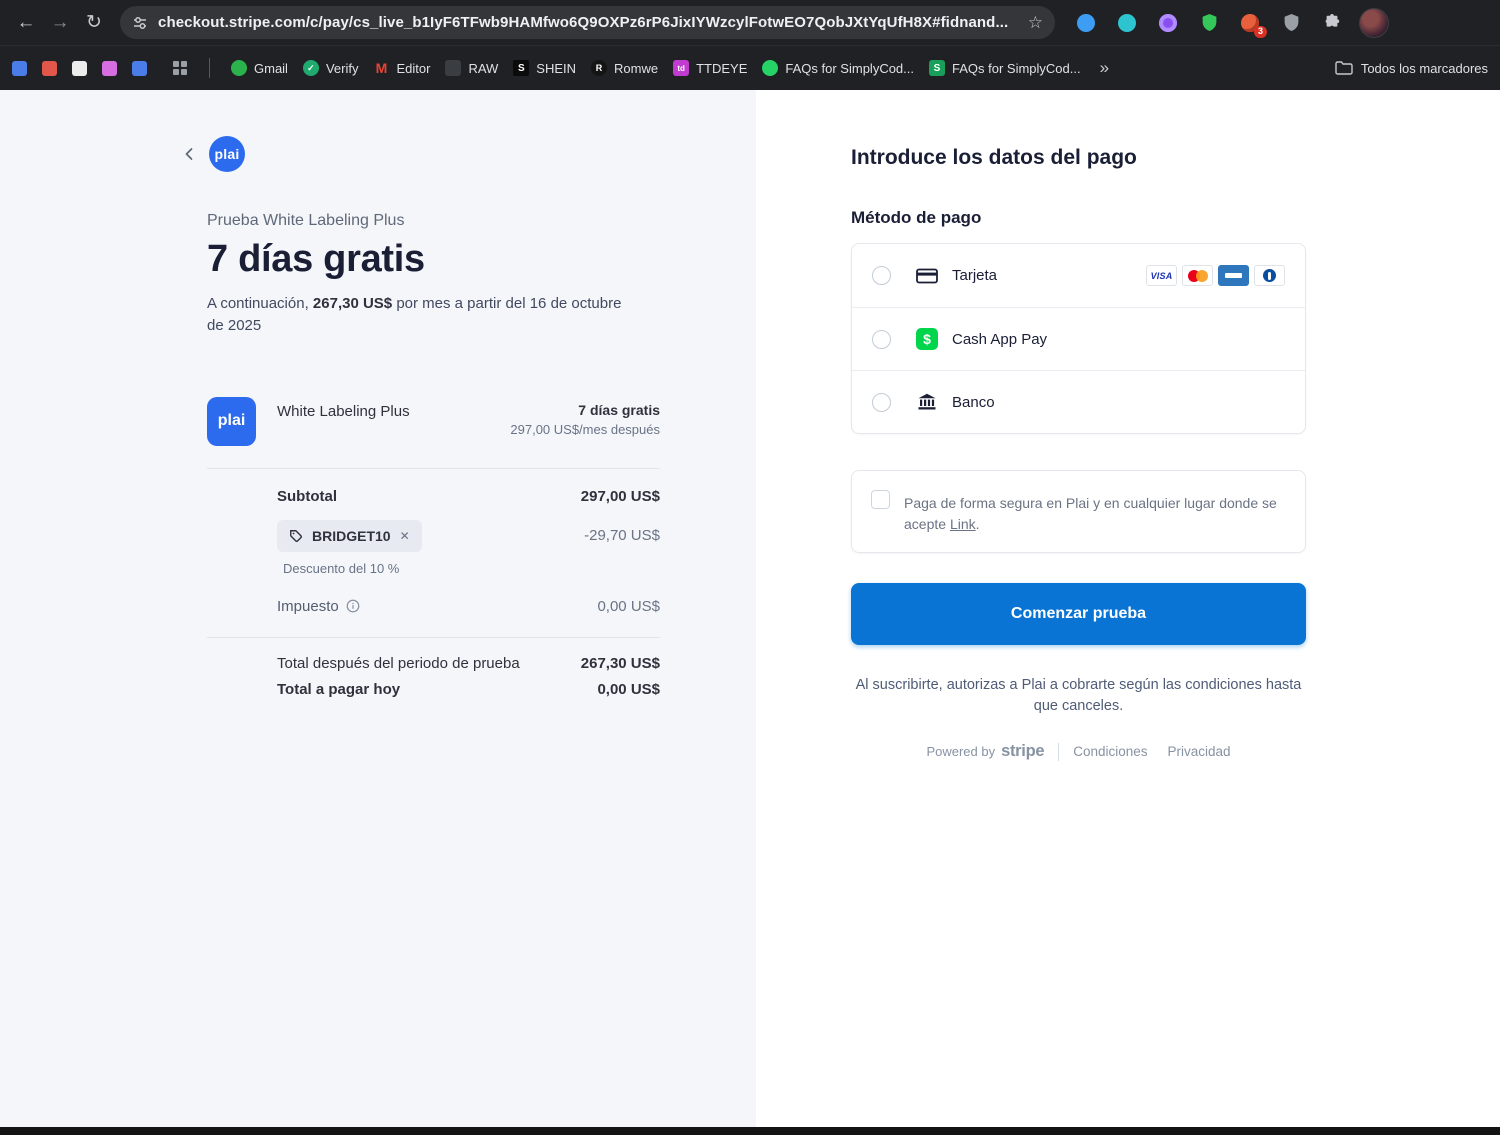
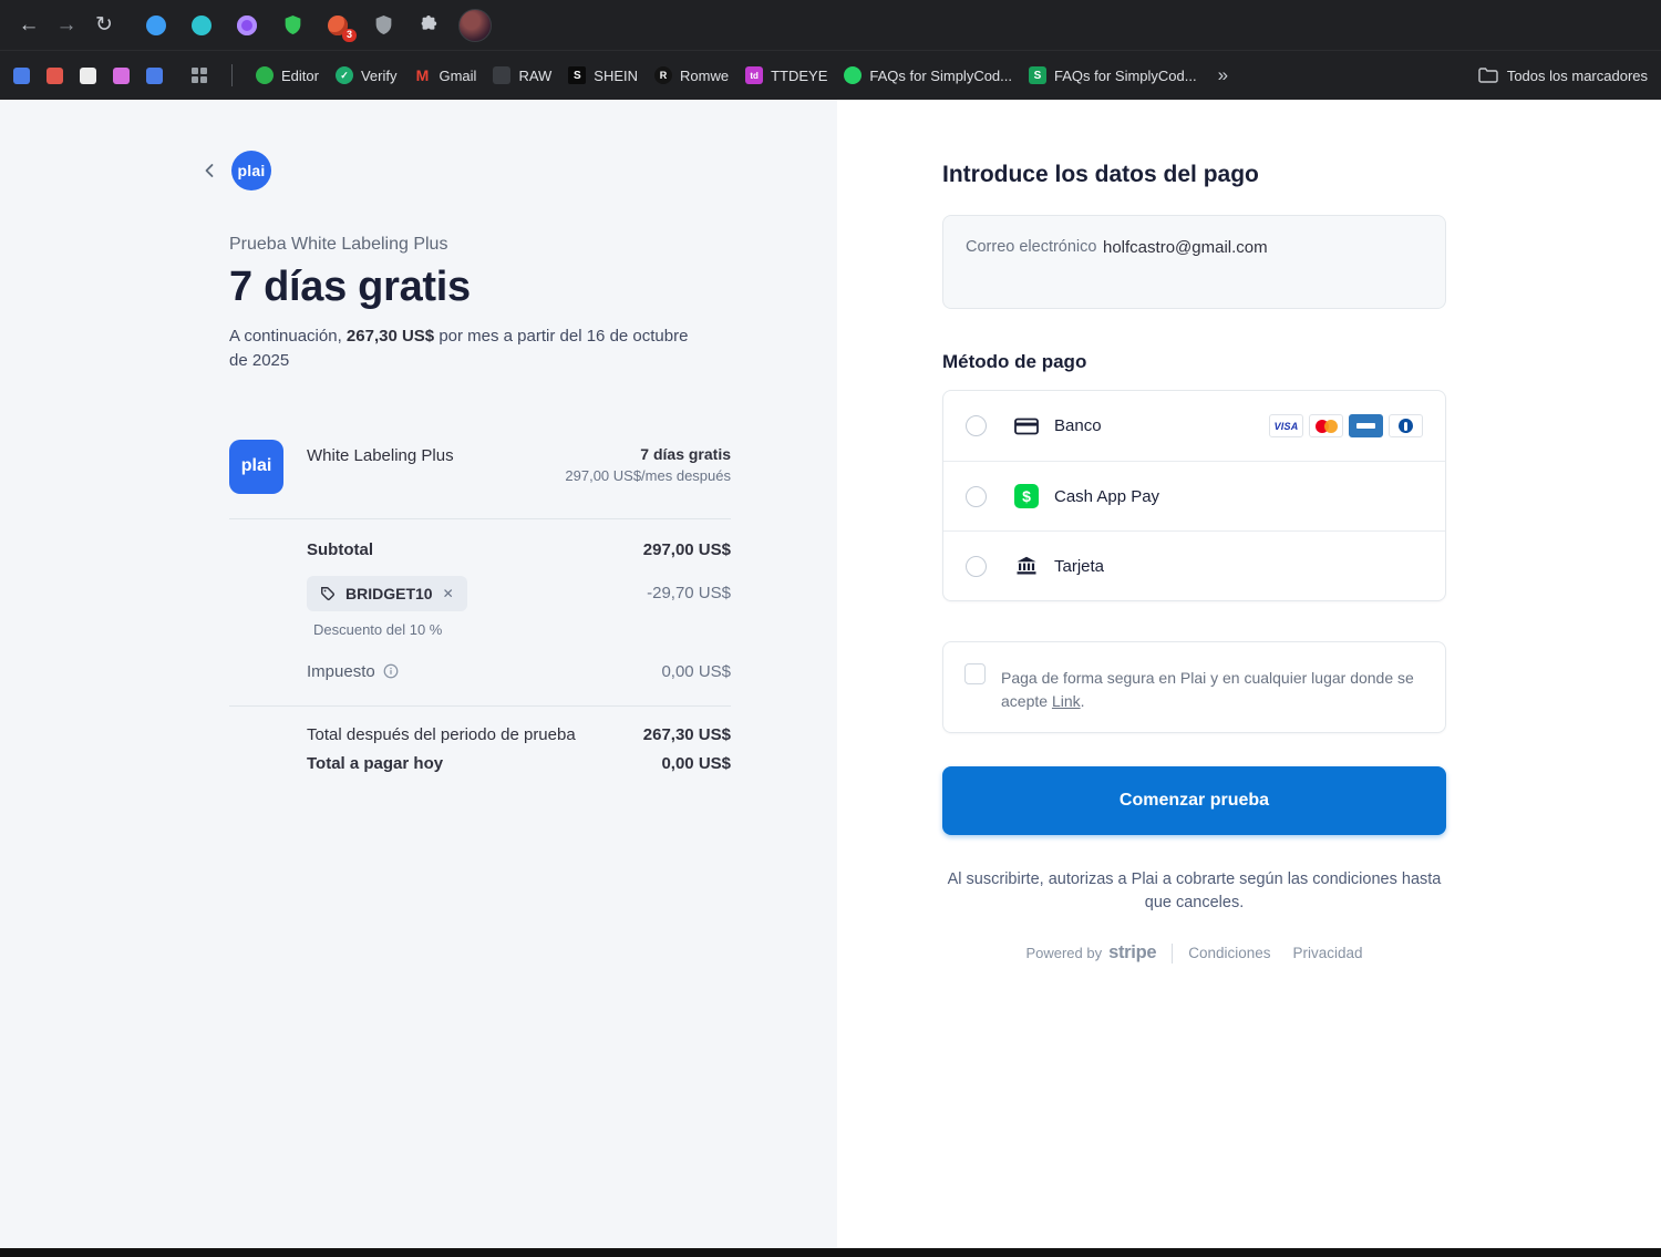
  ←
  →
  ↻
- checkout.stripe.com/c/pay/cs_live_b1IyF6TFwb9HAMfwo6Q9OXPz6rP6JixIYWzcylFotwEO7QobJXtYqUfH8X#fidnand...
- ☆
  3
- Gmail
+ Editor
  ✓
  Verify
  M
- Editor
+ Gmail
  RAW
  S
  SHEIN
  R
  Romwe
  td
  TTDEYE
  FAQs for SimplyCod...
  S
  FAQs for SimplyCod...
  »
  Todos los marcadores
  plai
  Prueba White Labeling Plus
  7 días gratis
  A continuación, 267,30 US$ por mes a partir del 16 de octubre de 2025
  plai
  White Labeling Plus
  7 días gratis
  297,00 US$/mes después
  Subtotal
  297,00 US$
  BRIDGET10
  ✕
  -29,70 US$
  Descuento del 10 %
  Impuesto
  0,00 US$
  Total después del periodo de prueba
  267,30 US$
  Total a pagar hoy
  0,00 US$
  Introduce los datos del pago
+ Correo electrónico
+ holfcastro@gmail.com
  Método de pago
- Tarjeta
+ Banco
  VISA
  $
  Cash App Pay
- Banco
+ Tarjeta
  Paga de forma segura en Plai y en cualquier lugar donde se acepte Link.
  Comenzar prueba
  Al suscribirte, autorizas a Plai a cobrarte según las condiciones hasta que canceles.
  Powered by
  stripe
  Condiciones
  Privacidad
